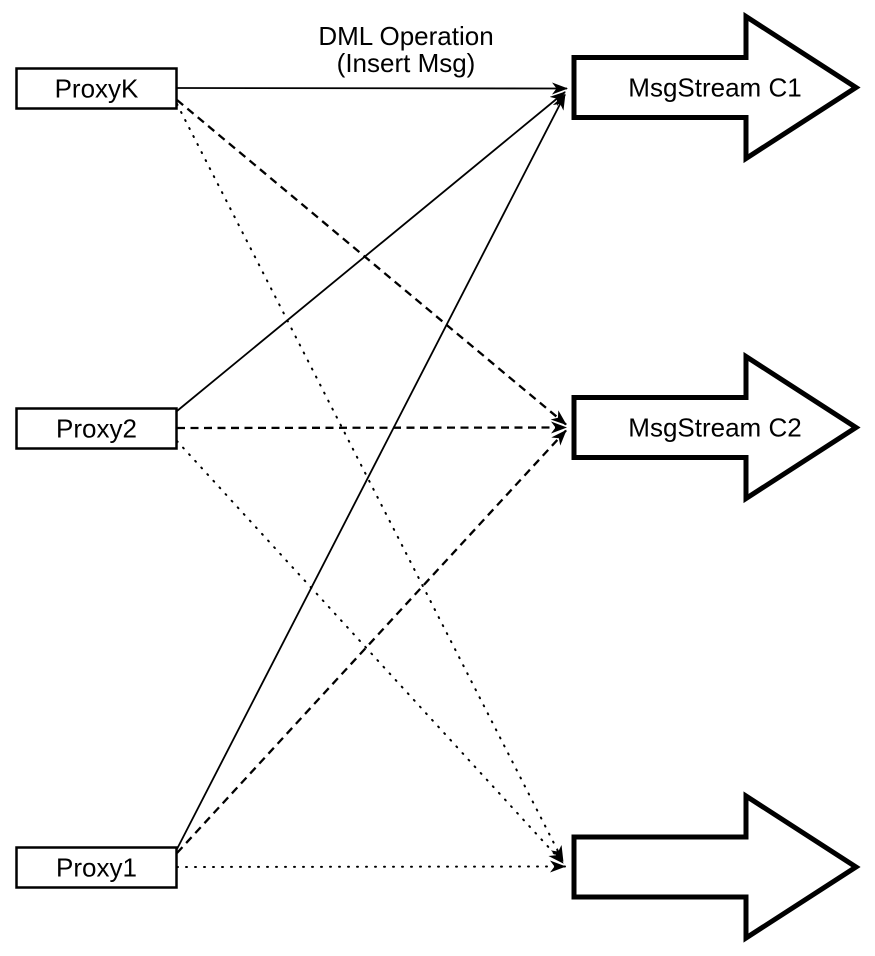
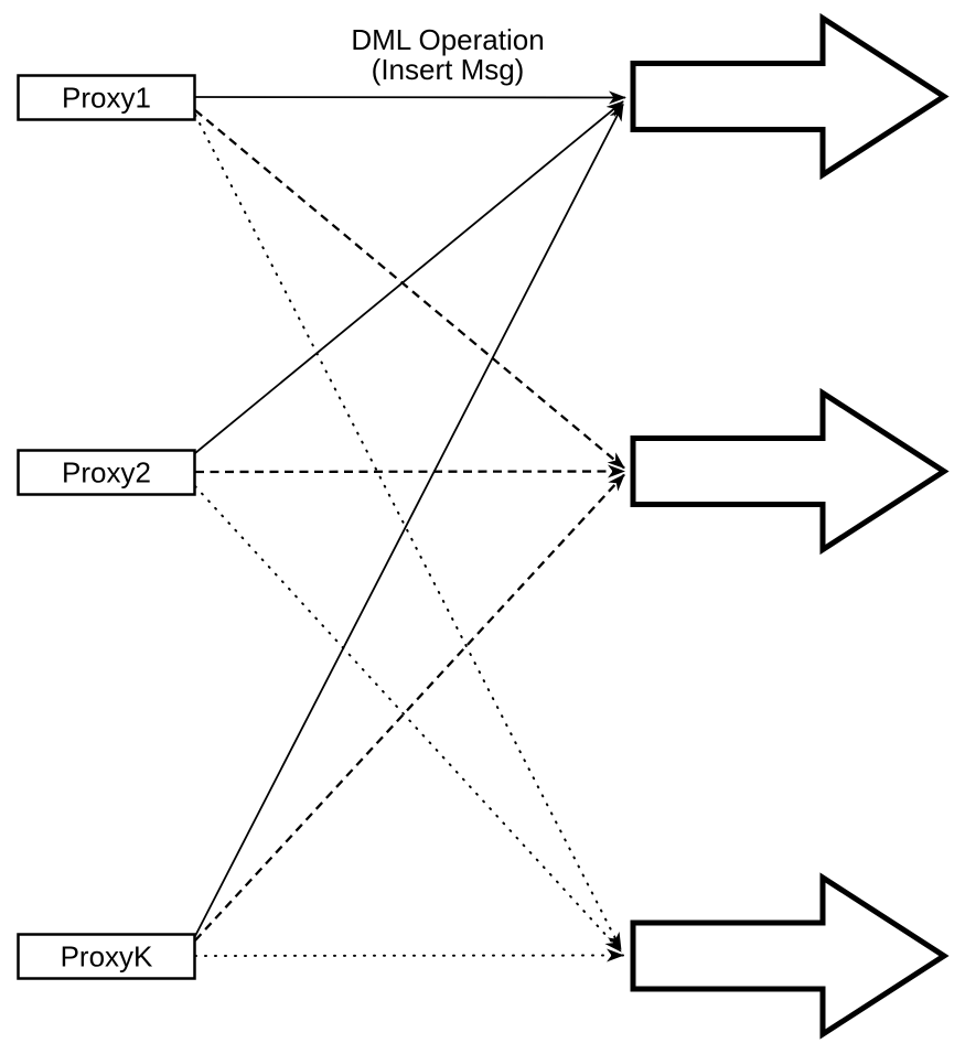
- MsgStream C1
- MsgStream C2
- ProxyK
+ Proxy1
  Proxy2
- Proxy1
+ ProxyK
  DML Operation
  (Insert Msg)
